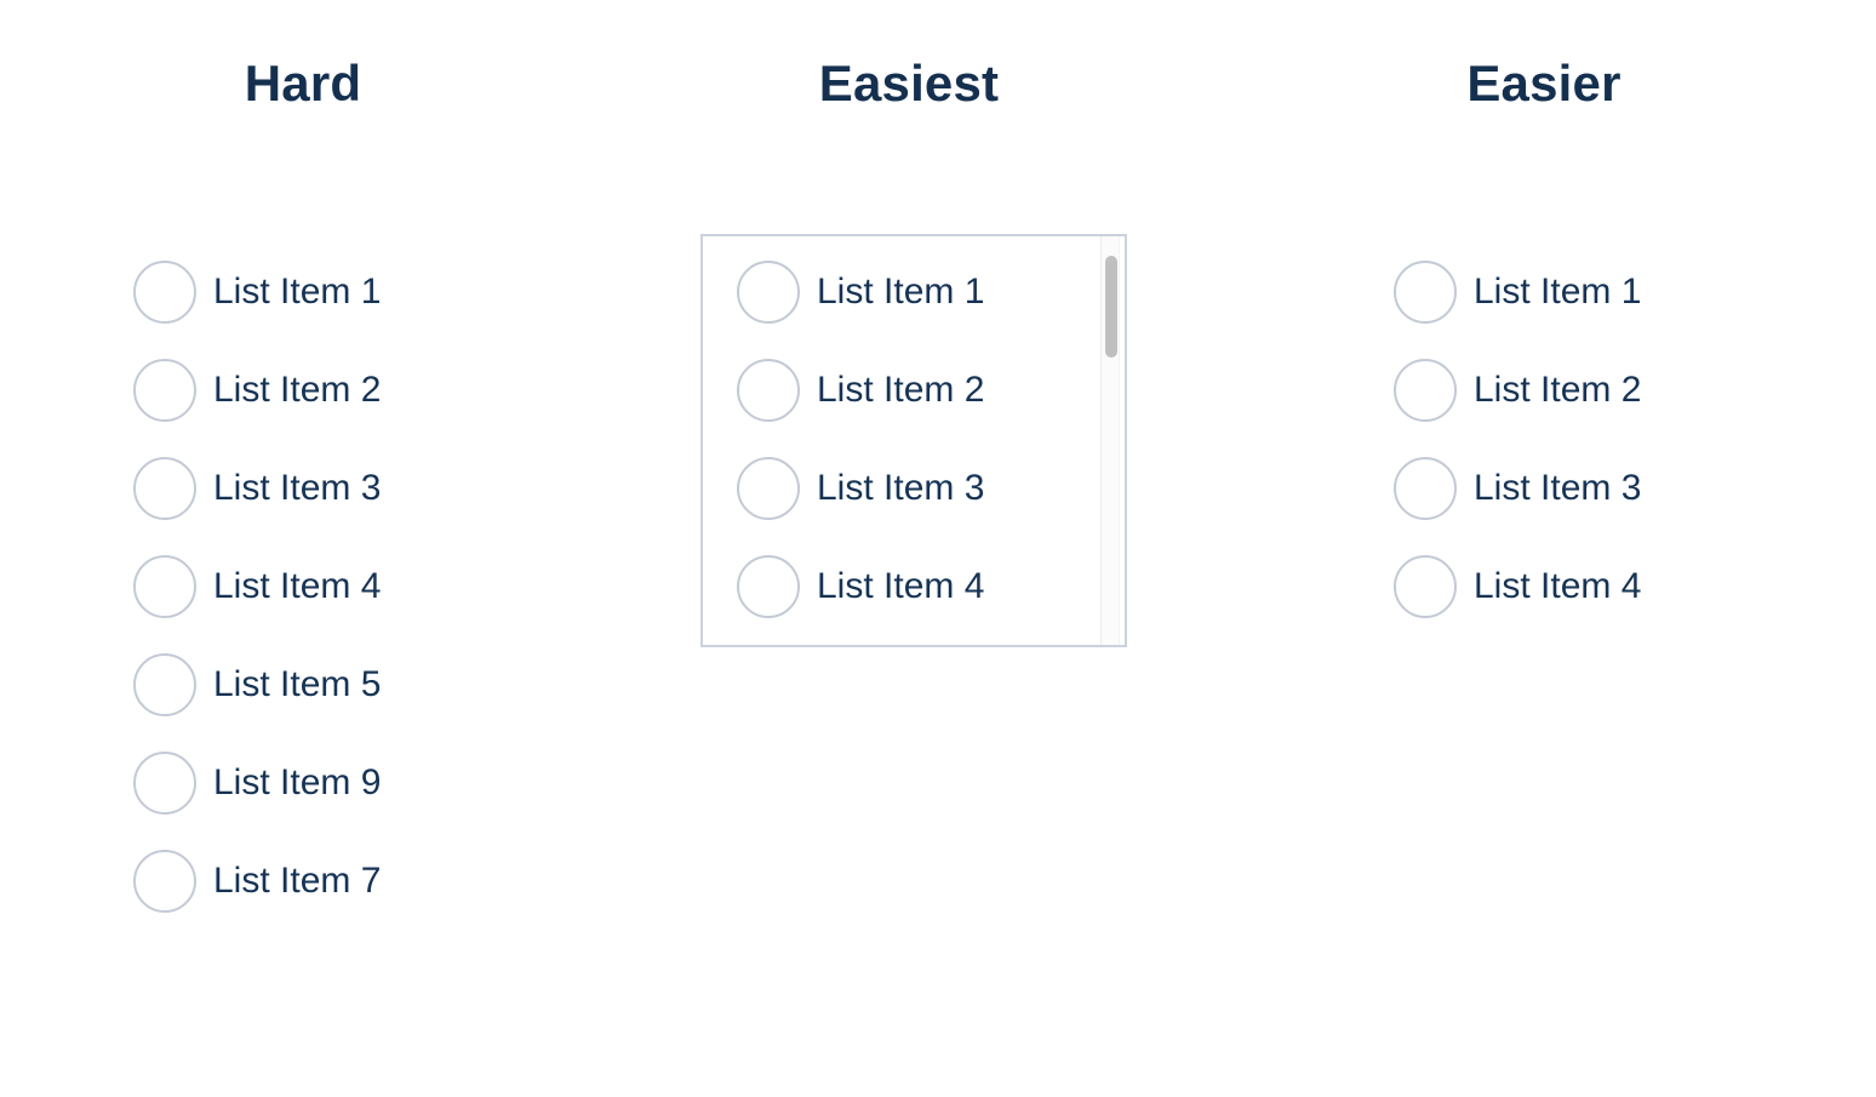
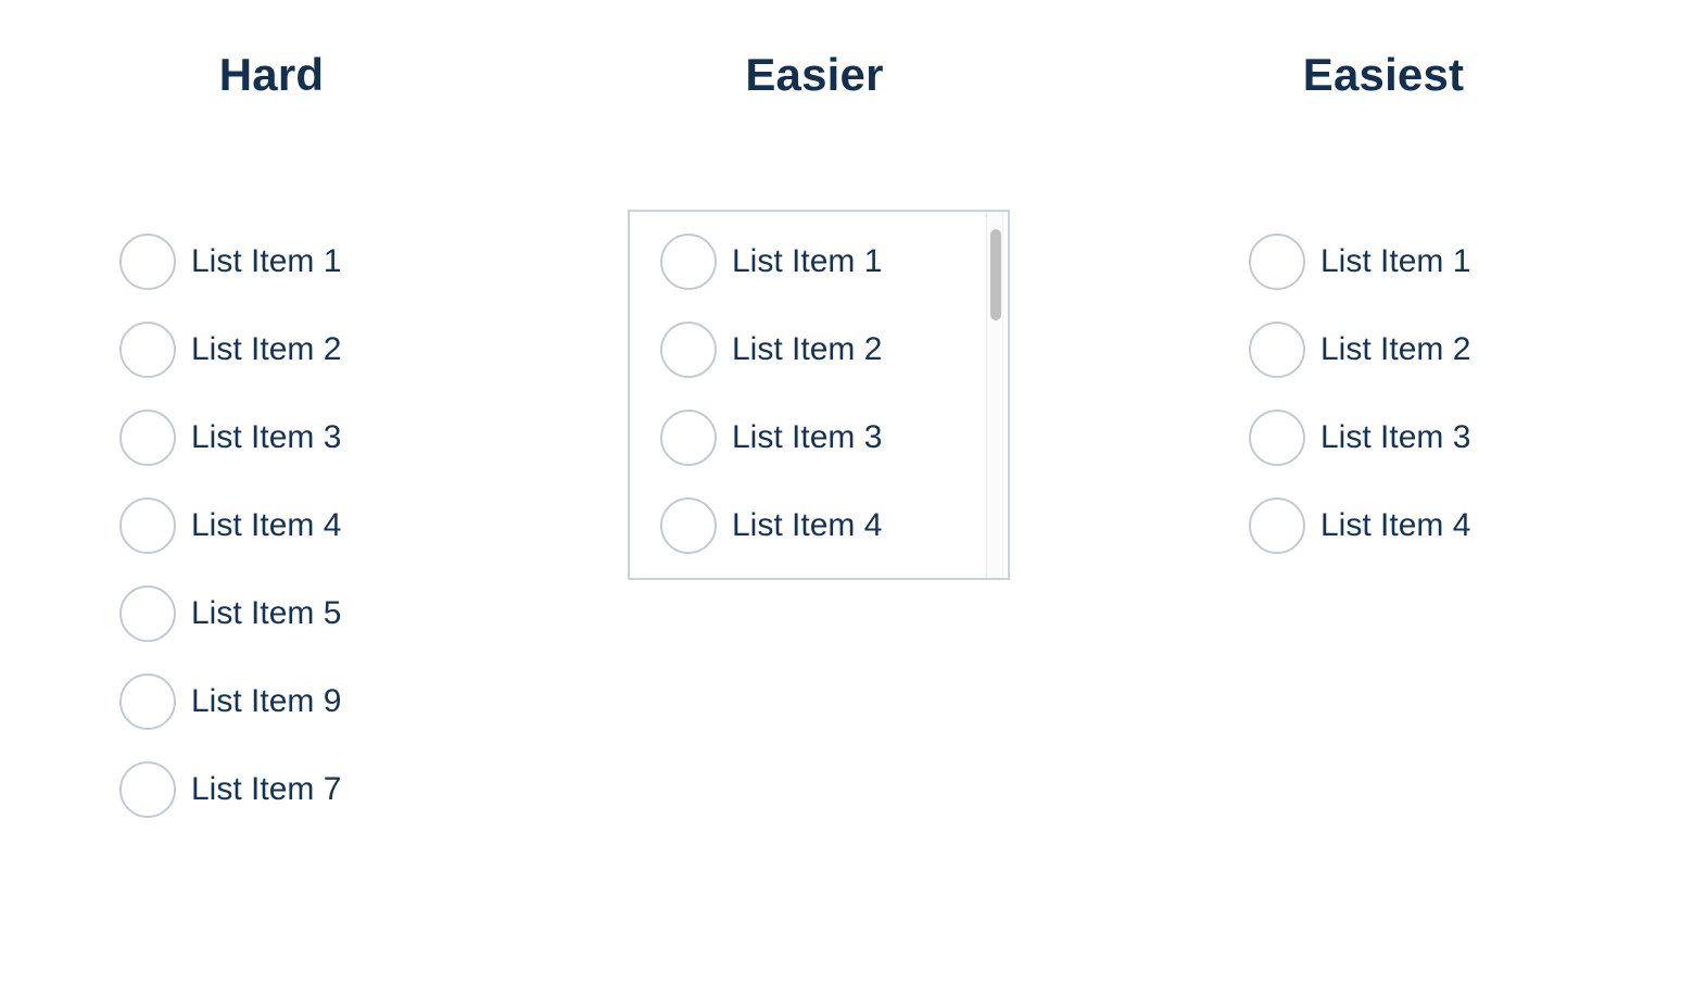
  Hard
  List Item 1
  List Item 2
  List Item 3
  List Item 4
  List Item 5
  List Item 9
  List Item 7
- Easiest
+ Easier
  List Item 1
  List Item 2
  List Item 3
  List Item 4
- Easier
+ Easiest
  List Item 1
  List Item 2
  List Item 3
  List Item 4
